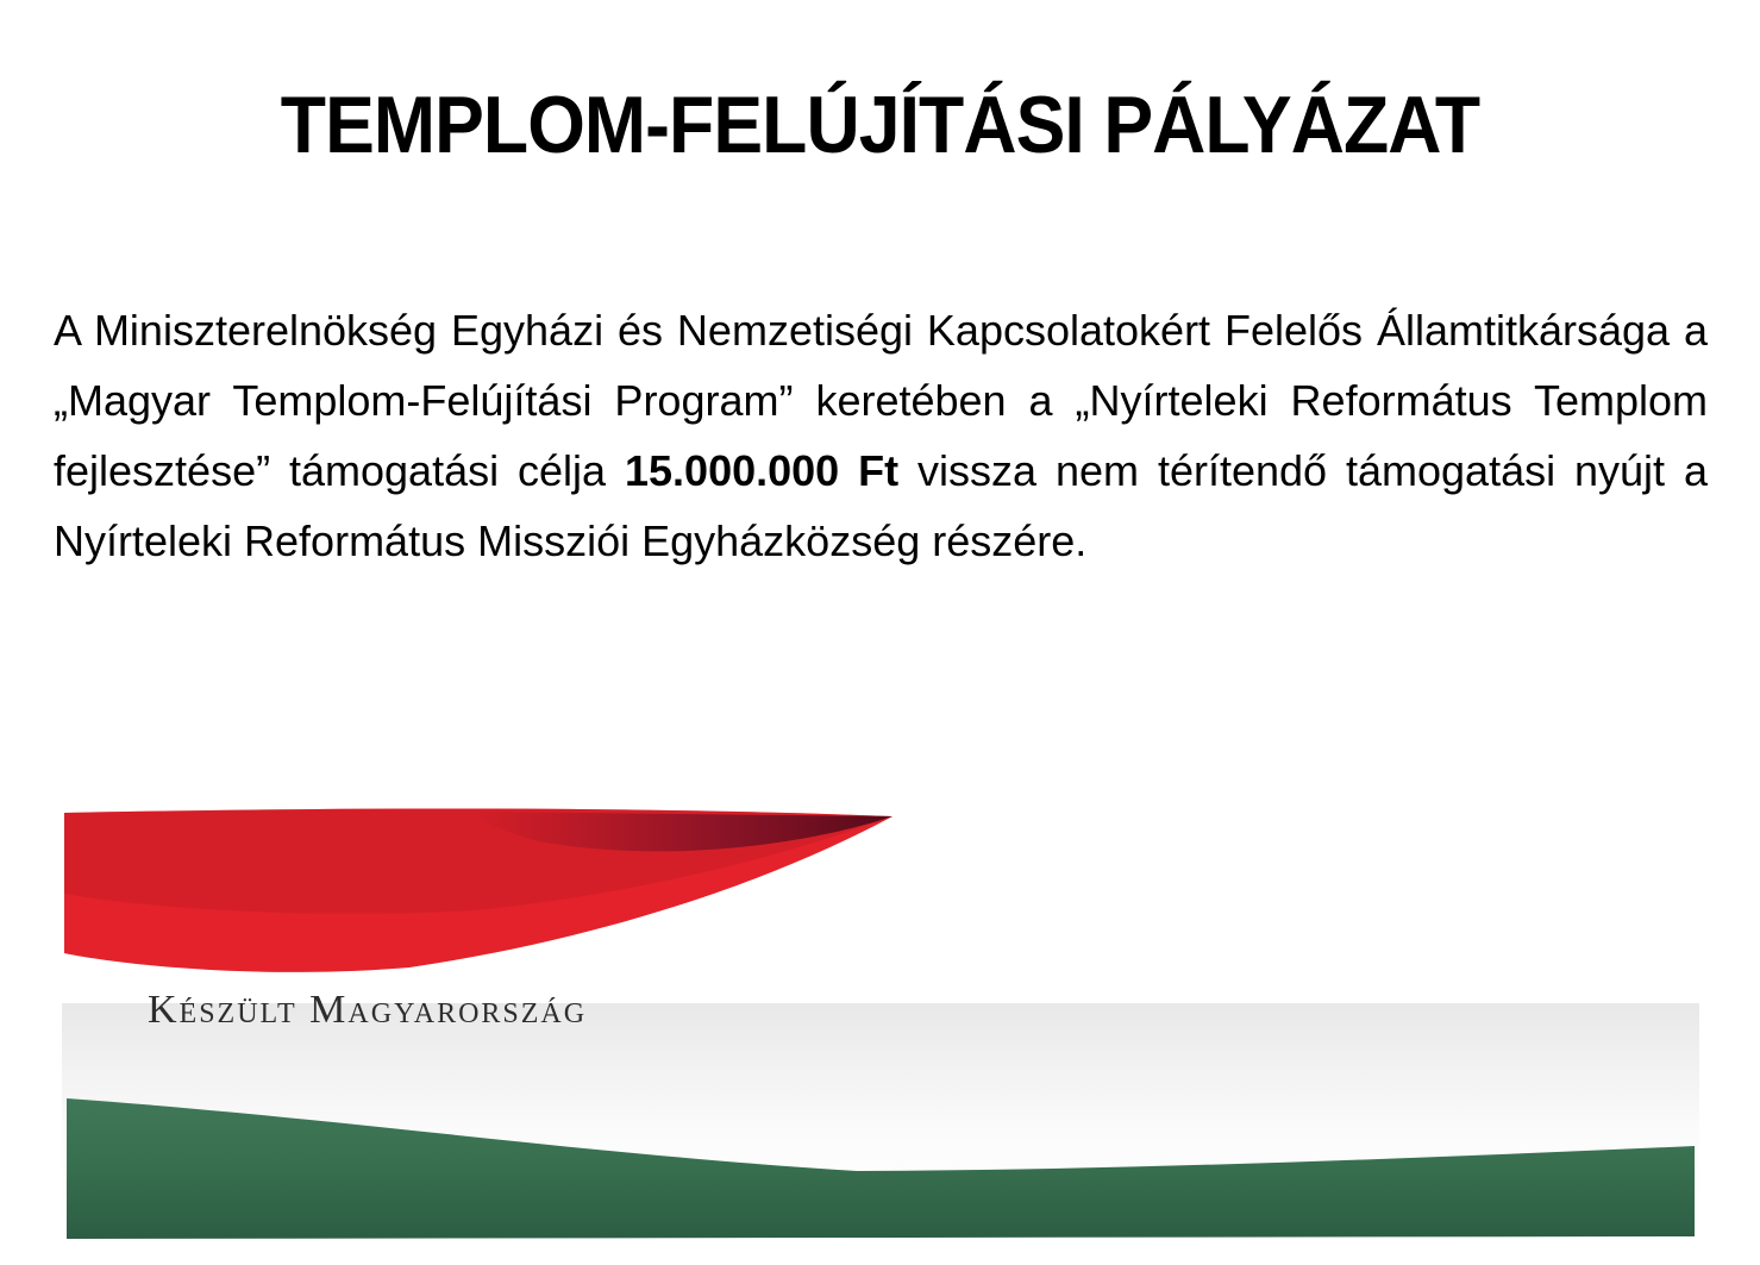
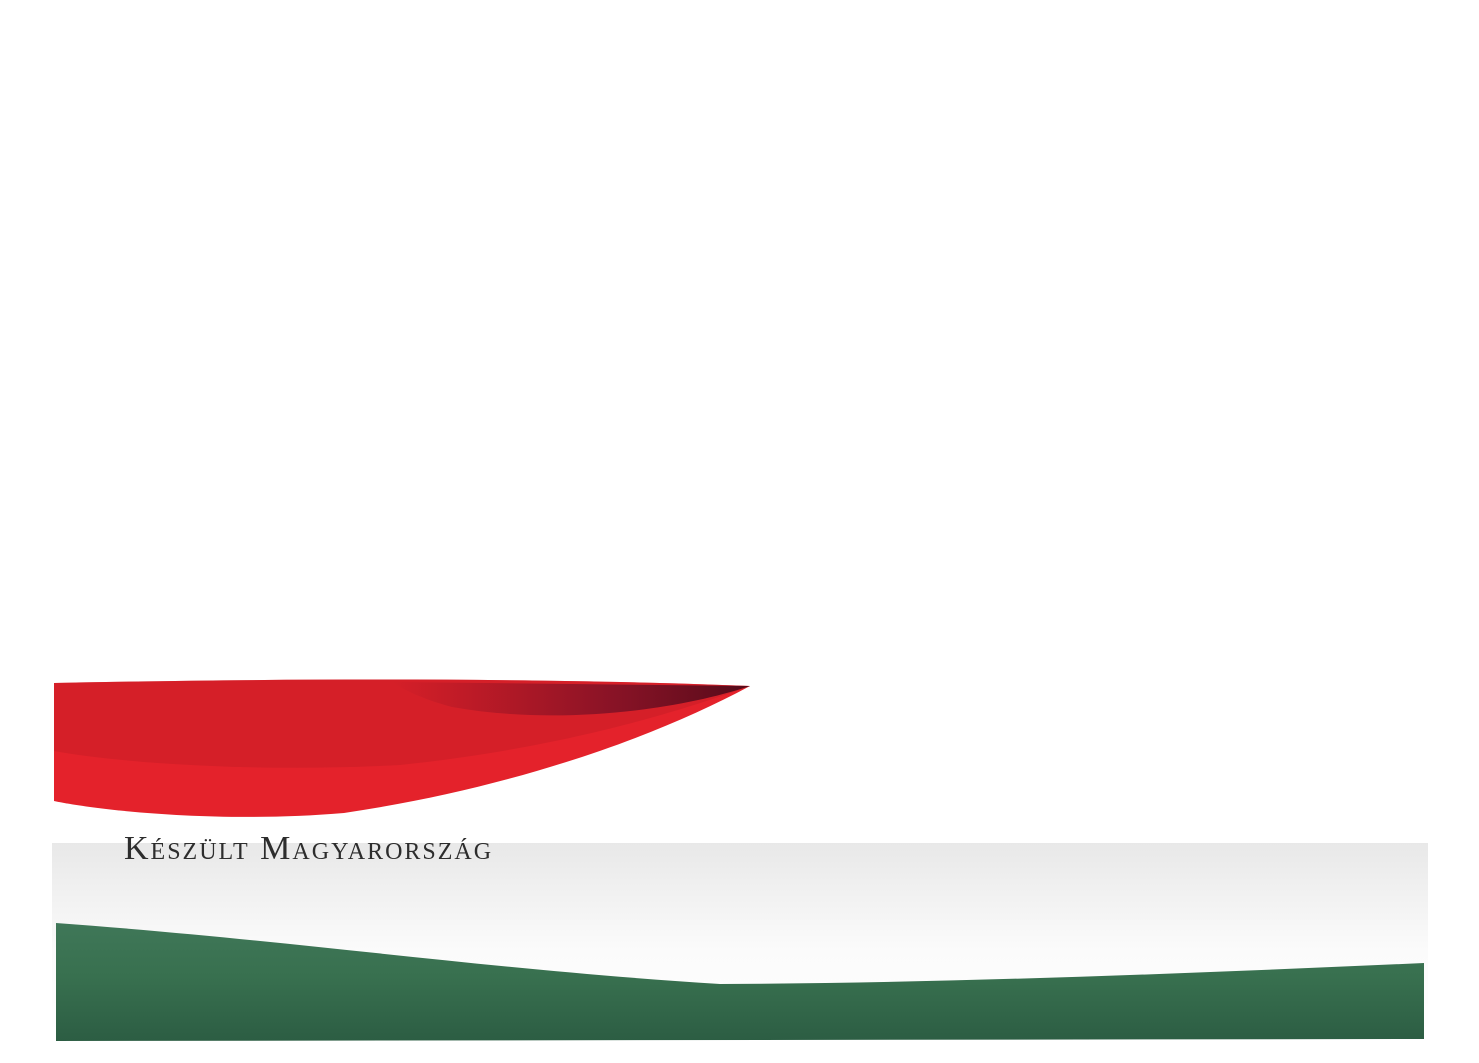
- TEMPLOM-FELÚJÍTÁSI PÁLYÁZAT
- A Miniszterelnökség Egyházi és Nemzetiségi Kapcsolatokért Felelős Államtitkársága a „Magyar Templom-Felújítási Program” keretében a „Nyírteleki Református Templom fejlesztése” támogatási célja 15.000.000 Ft vissza nem térítendő támogatási nyújt a Nyírteleki Református Missziói Egyházközség részére.
  Készült Magyarország
